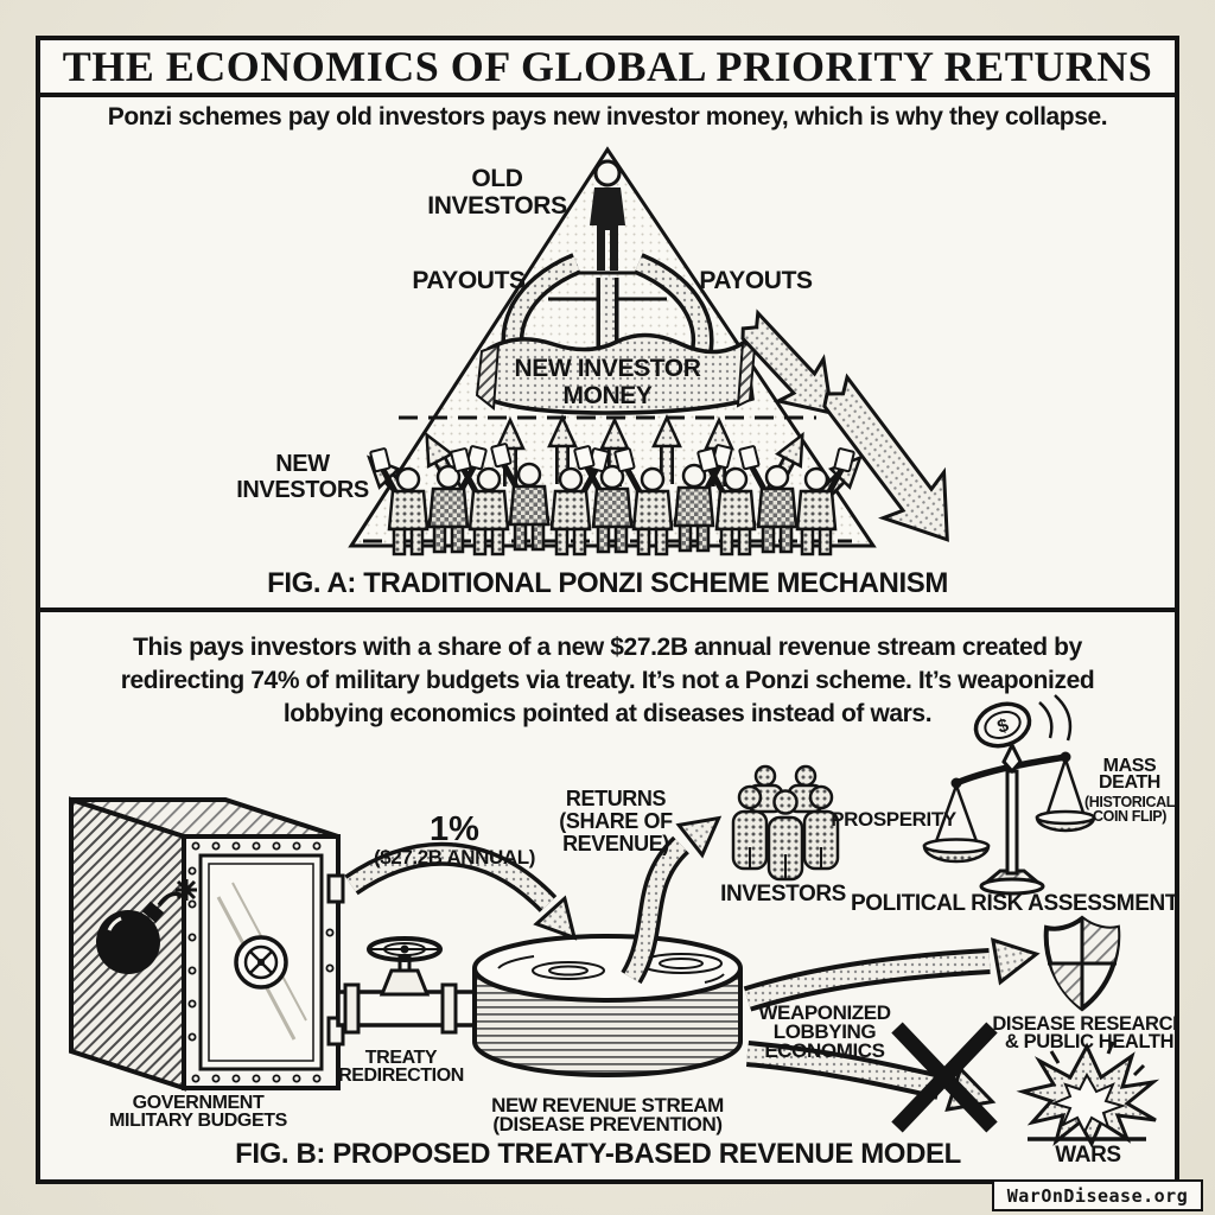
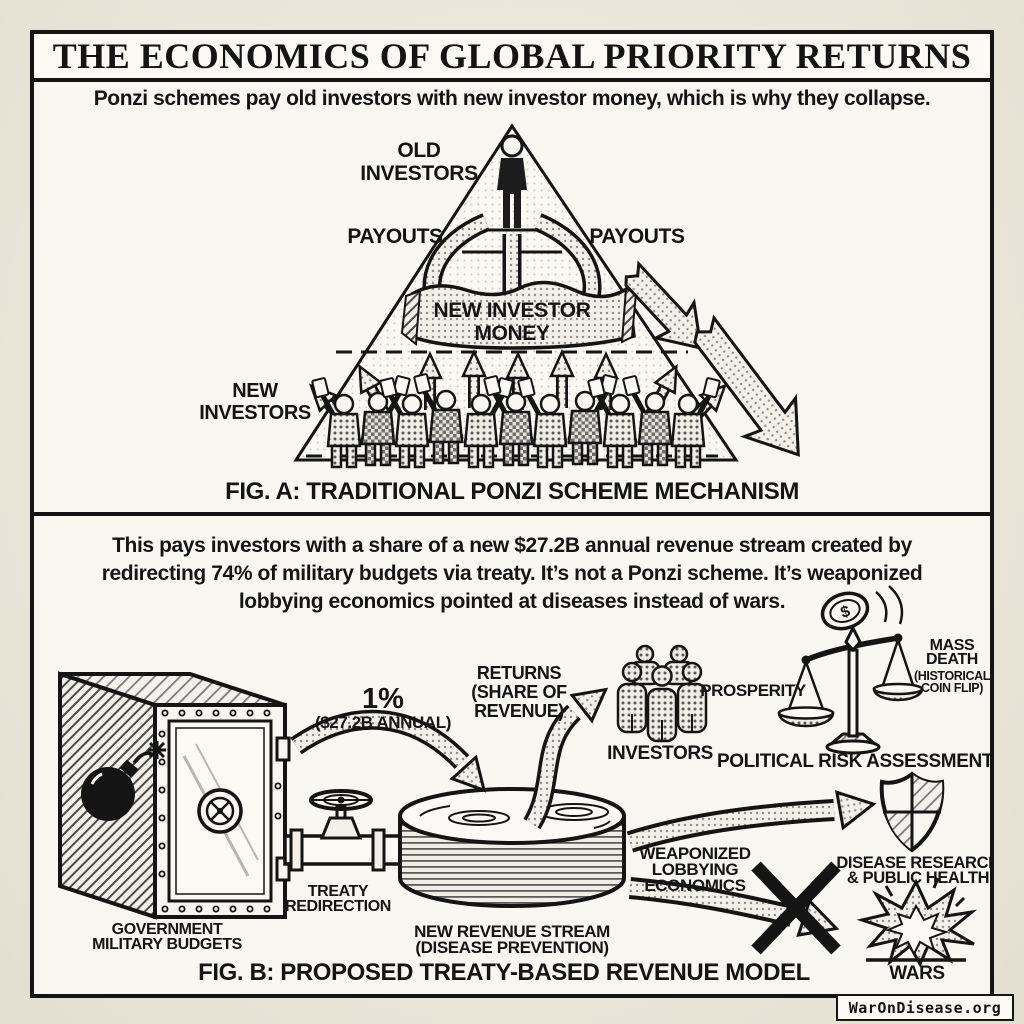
  THE ECONOMICS OF GLOBAL PRIORITY RETURNS
- Ponzi schemes pay old investors pays new investor money, which is why they collapse.
+ Ponzi schemes pay old investors with new investor money, which is why they collapse.
  OLD
  INVESTORS
  PAYOUTS
  PAYOUTS
  NEW INVESTOR
  MONEY
  NEW
  INVESTORS
  FIG. A: TRADITIONAL PONZI SCHEME MECHANISM
  This pays investors with a share of a new $27.2B annual revenue stream created by
  redirecting 74% of military budgets via treaty. It’s not a Ponzi scheme. It’s weaponized
  lobbying economics pointed at diseases instead of wars.
  1%
  ($27.2B ANNUAL)
  RETURNS
  (SHARE OF
  REVENUE)
  INVESTORS
  PROSPERITY
  MASS
  DEATH
  (HISTORICAL
  COIN FLIP)
  POLITICAL RISK ASSESSMENT
  TREATY
  REDIRECTION
  GOVERNMENT
  MILITARY BUDGETS
  NEW REVENUE STREAM
  (DISEASE PREVENTION)
  WEAPONIZED
  LOBBYING
  ECONOMICS
  DISEASE RESEARC
  & PUBLIC HEALTH
  WARS
  FIG. B: PROPOSED TREATY-BASED REVENUE MODEL
  WarOnDisease.org
